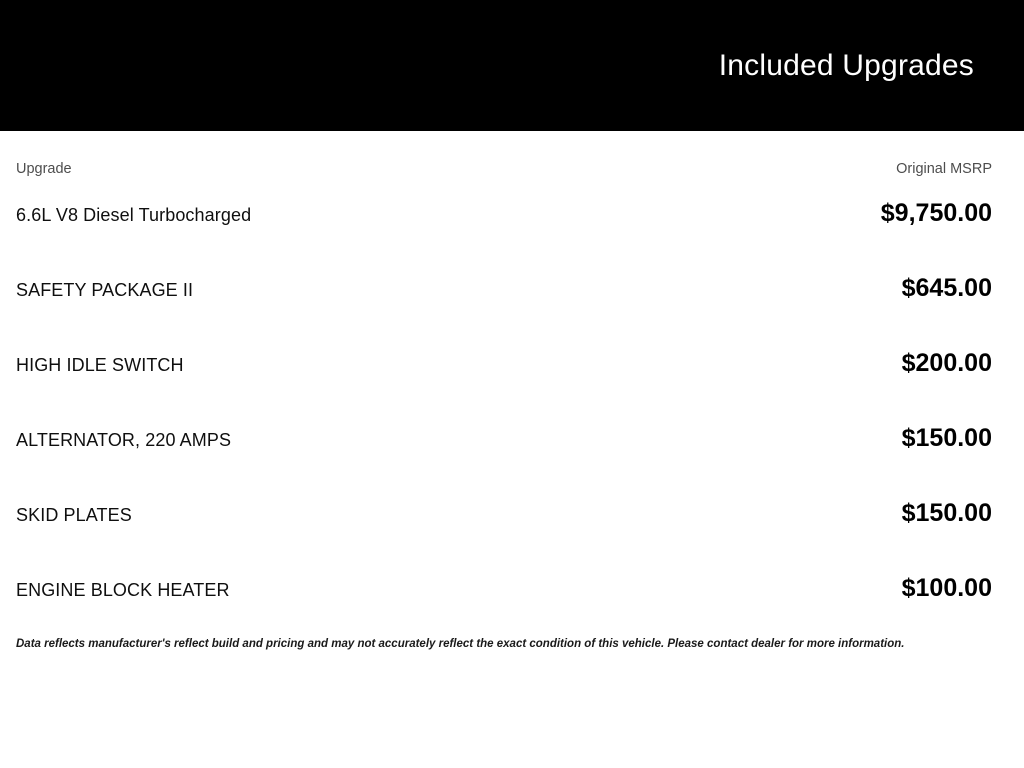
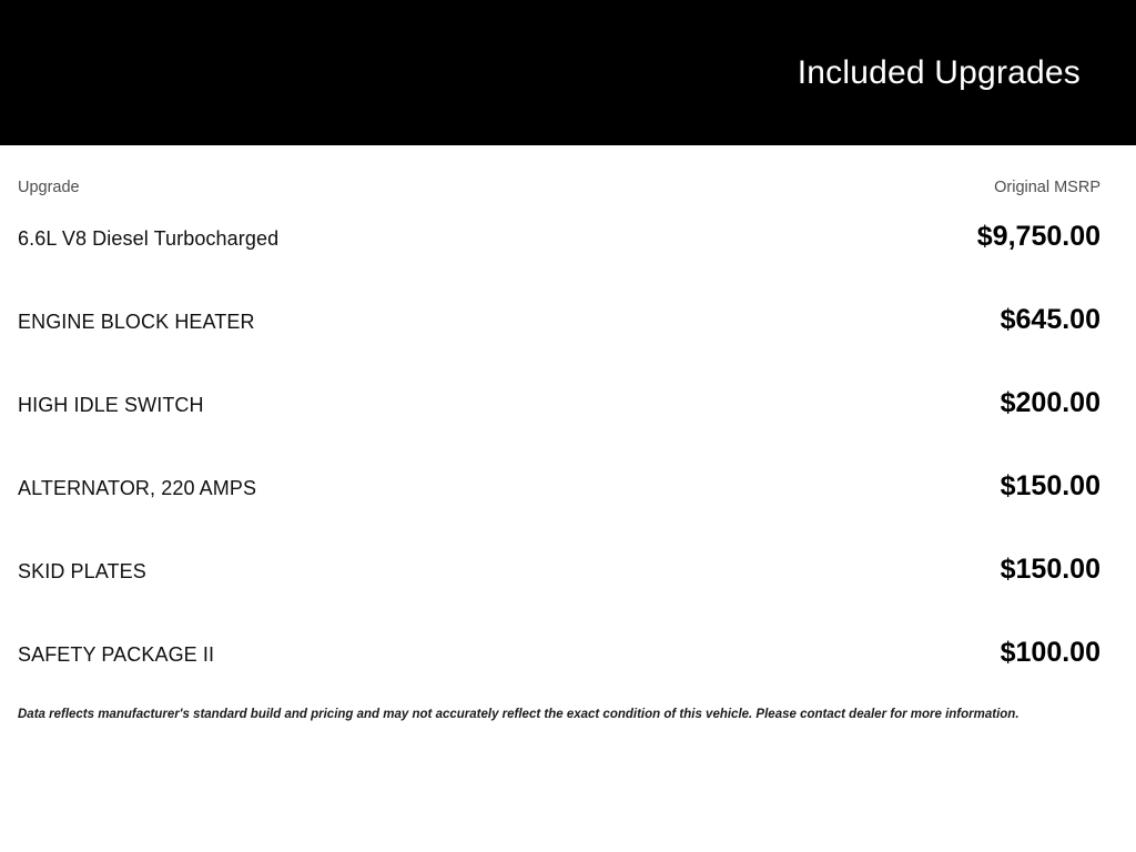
  Included Upgrades
  Upgrade
  Original MSRP
  6.6L V8 Diesel Turbocharged
  $9,750.00
- SAFETY PACKAGE II
+ ENGINE BLOCK HEATER
  $645.00
  HIGH IDLE SWITCH
  $200.00
  ALTERNATOR, 220 AMPS
  $150.00
  SKID PLATES
  $150.00
- ENGINE BLOCK HEATER
+ SAFETY PACKAGE II
  $100.00
- Data reflects manufacturer's reflect build and pricing and may not accurately reflect the exact condition of this vehicle. Please contact dealer for more information.
+ Data reflects manufacturer's standard build and pricing and may not accurately reflect the exact condition of this vehicle. Please contact dealer for more information.
